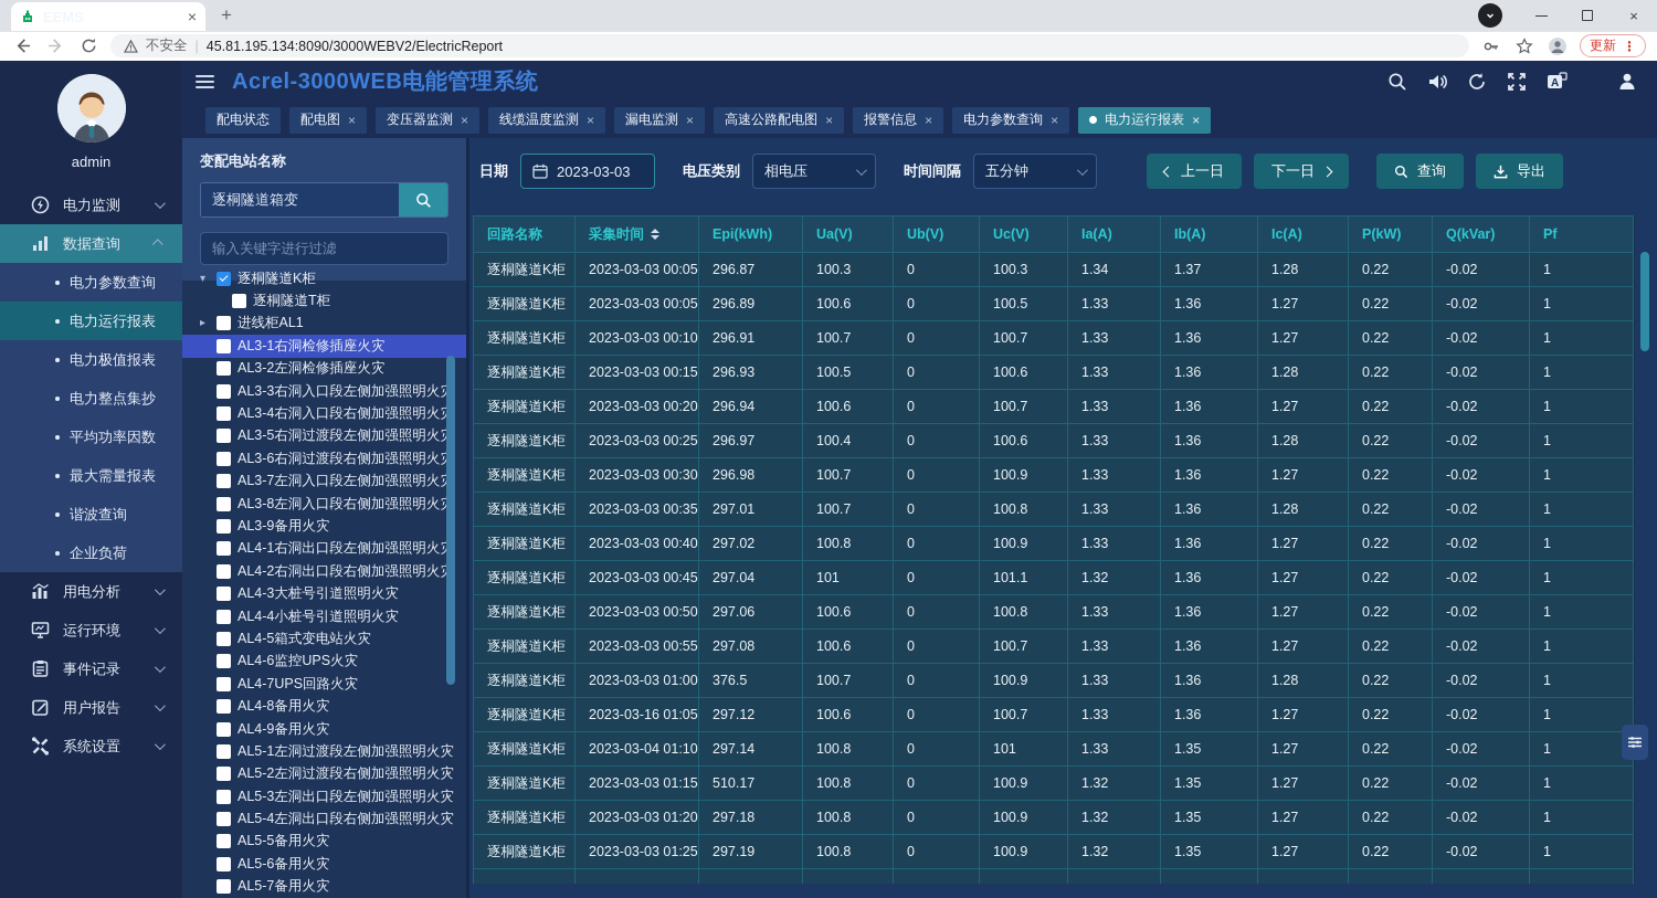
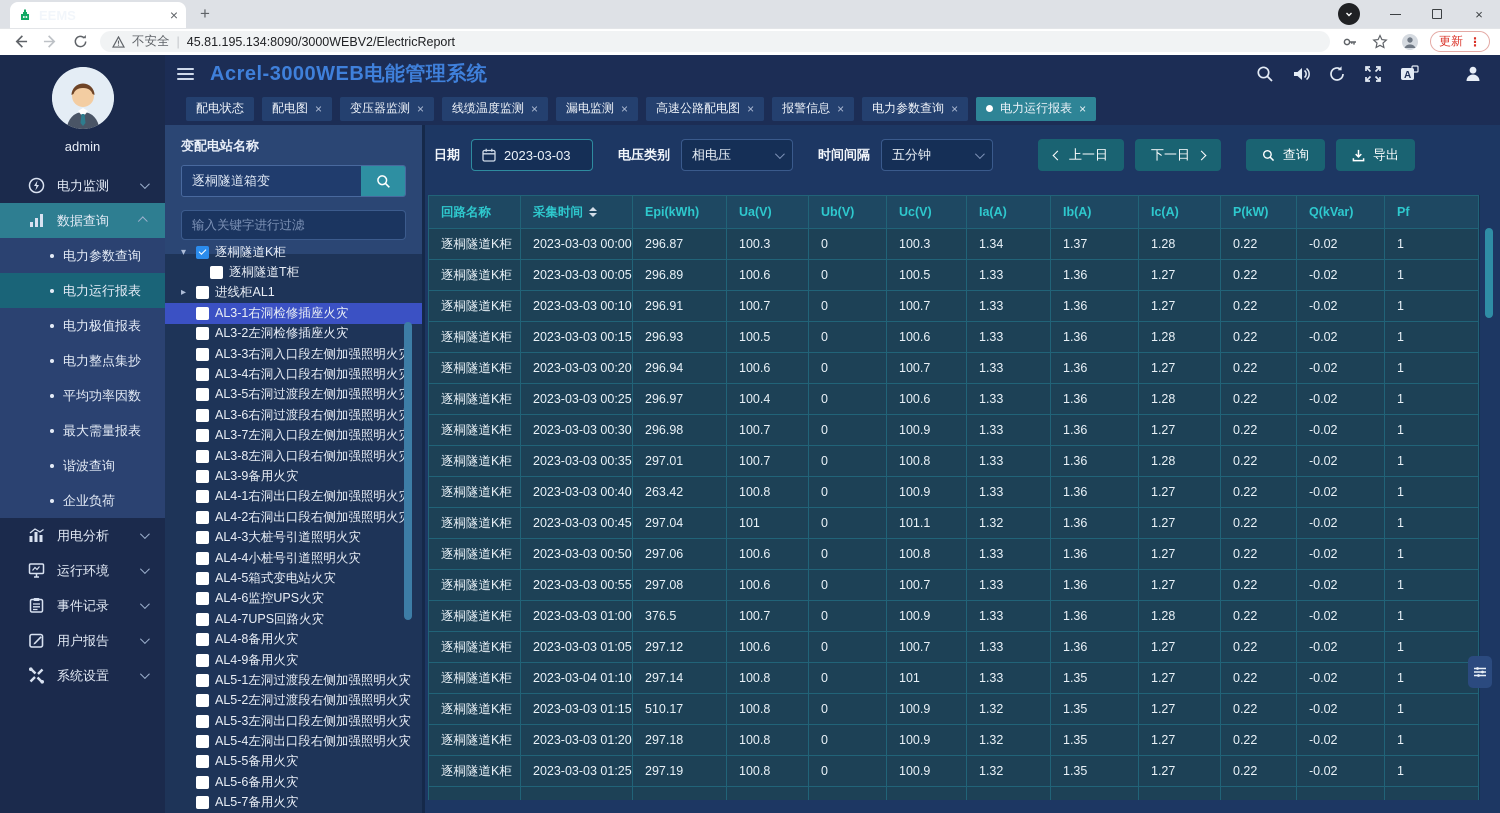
  ×
  +
  ×
  不安全
  |
  45.81.195.134:8090/3000WEBV2/ElectricReport
  更新
  ⋮
  admin
  电力监测
  数据查询
  电力参数查询
  电力运行报表
  电力极值报表
  电力整点集抄
  平均功率因数
  最大需量报表
  谐波查询
  企业负荷
  用电分析
  运行环境
  事件记录
  用户报告
  系统设置
  Acrel-3000WEB电能管理系统
  A
  配电状态
  配电图
  ×
  变压器监测
  ×
  线缆温度监测
  ×
  漏电监测
  ×
  高速公路配电图
  ×
  报警信息
  ×
  电力参数查询
  ×
  电力运行报表
  ×
  变配电站名称
  逐桐隧道箱变
  输入关键字进行过滤
  ▾
  逐桐隧道K柜
  逐桐隧道T柜
  ▸
  进线柜AL1
  AL3-1右洞检修插座火灾
  AL3-2左洞检修插座火灾
  AL3-3右洞入口段左侧加强照明火
  AL3-4右洞入口段右侧加强照明火
  AL3-5右洞过渡段左侧加强照明火
  AL3-6右洞过渡段右侧加强照明火
  AL3-7左洞入口段左侧加强照明火
  AL3-8左洞入口段右侧加强照明火
  AL3-9备用火灾
  AL4-1右洞出口段左侧加强照明火
  AL4-2右洞出口段右侧加强照明火
  AL4-3大桩号引道照明火灾
  AL4-4小桩号引道照明火灾
  AL4-5箱式变电站火灾
  AL4-6监控UPS火灾
  AL4-7UPS回路火灾
  AL4-8备用火灾
  AL4-9备用火灾
  AL5-1左洞过渡段左侧加强照明火灾
  AL5-2左洞过渡段右侧加强照明火灾
  AL5-3左洞出口段左侧加强照明火灾
  AL5-4左洞出口段右侧加强照明火灾
  AL5-5备用火灾
  AL5-6备用火灾
  AL5-7备用火灾
  日期
  2023-03-03
  电压类别
  相电压
  时间间隔
  五分钟
  上一日
  下一日
  查询
  导出
  回路名称	采集时间	Epi(kWh)	Ua(V)	Ub(V)	Uc(V)	Ia(A)	Ib(A)	Ic(A)	P(kW)	Q(kVar)	Pf
- 逐桐隧道K柜	2023-03-03 00:05	296.87	100.3	0	100.3	1.34	1.37	1.28	0.22	-0.02	1
+ 逐桐隧道K柜	2023-03-03 00:00	296.87	100.3	0	100.3	1.34	1.37	1.28	0.22	-0.02	1
  逐桐隧道K柜	2023-03-03 00:05	296.89	100.6	0	100.5	1.33	1.36	1.27	0.22	-0.02	1
  逐桐隧道K柜	2023-03-03 00:10	296.91	100.7	0	100.7	1.33	1.36	1.27	0.22	-0.02	1
  逐桐隧道K柜	2023-03-03 00:15	296.93	100.5	0	100.6	1.33	1.36	1.28	0.22	-0.02	1
  逐桐隧道K柜	2023-03-03 00:20	296.94	100.6	0	100.7	1.33	1.36	1.27	0.22	-0.02	1
  逐桐隧道K柜	2023-03-03 00:25	296.97	100.4	0	100.6	1.33	1.36	1.28	0.22	-0.02	1
  逐桐隧道K柜	2023-03-03 00:30	296.98	100.7	0	100.9	1.33	1.36	1.27	0.22	-0.02	1
  逐桐隧道K柜	2023-03-03 00:35	297.01	100.7	0	100.8	1.33	1.36	1.28	0.22	-0.02	1
- 逐桐隧道K柜	2023-03-03 00:40	297.02	100.8	0	100.9	1.33	1.36	1.27	0.22	-0.02	1
+ 逐桐隧道K柜	2023-03-03 00:40	263.42	100.8	0	100.9	1.33	1.36	1.27	0.22	-0.02	1
  逐桐隧道K柜	2023-03-03 00:45	297.04	101	0	101.1	1.32	1.36	1.27	0.22	-0.02	1
  逐桐隧道K柜	2023-03-03 00:50	297.06	100.6	0	100.8	1.33	1.36	1.27	0.22	-0.02	1
  逐桐隧道K柜	2023-03-03 00:55	297.08	100.6	0	100.7	1.33	1.36	1.27	0.22	-0.02	1
  逐桐隧道K柜	2023-03-03 01:00	376.5	100.7	0	100.9	1.33	1.36	1.28	0.22	-0.02	1
- 逐桐隧道K柜	2023-03-16 01:05	297.12	100.6	0	100.7	1.33	1.36	1.27	0.22	-0.02	1
+ 逐桐隧道K柜	2023-03-03 01:05	297.12	100.6	0	100.7	1.33	1.36	1.27	0.22	-0.02	1
  逐桐隧道K柜	2023-03-04 01:10	297.14	100.8	0	101	1.33	1.35	1.27	0.22	-0.02	1
  逐桐隧道K柜	2023-03-03 01:15	510.17	100.8	0	100.9	1.32	1.35	1.27	0.22	-0.02	1
  逐桐隧道K柜	2023-03-03 01:20	297.18	100.8	0	100.9	1.32	1.35	1.27	0.22	-0.02	1
  逐桐隧道K柜	2023-03-03 01:25	297.19	100.8	0	100.9	1.32	1.35	1.27	0.22	-0.02	1
